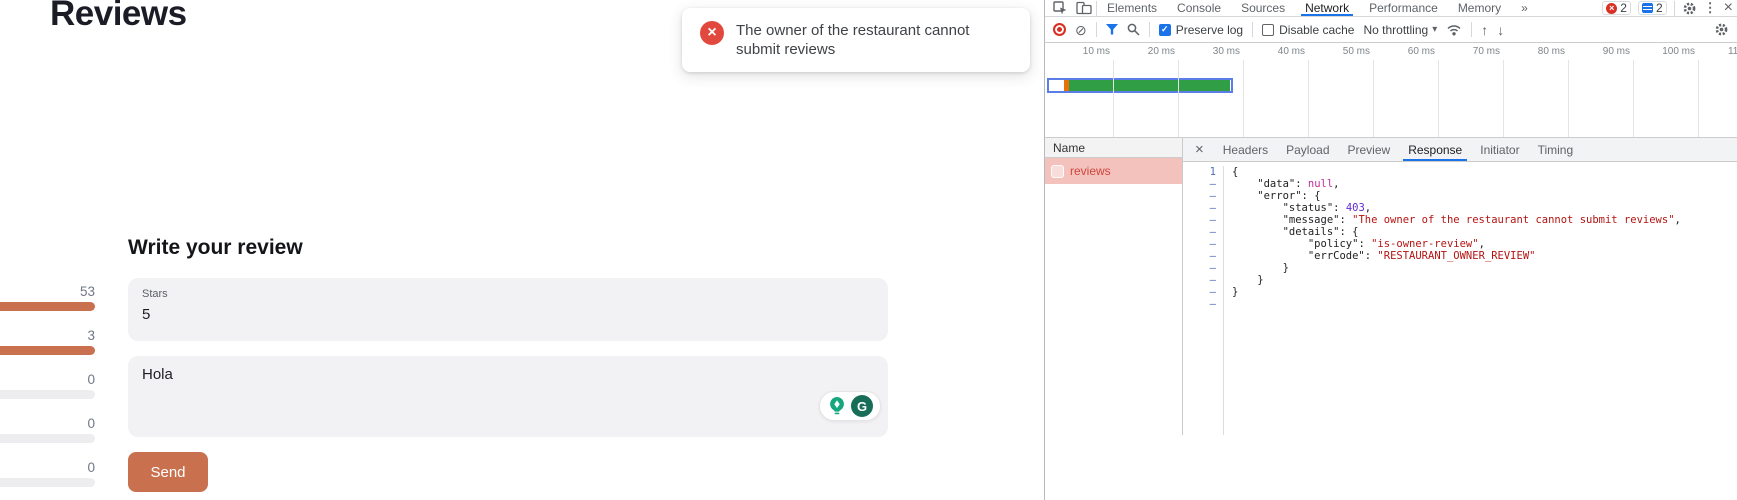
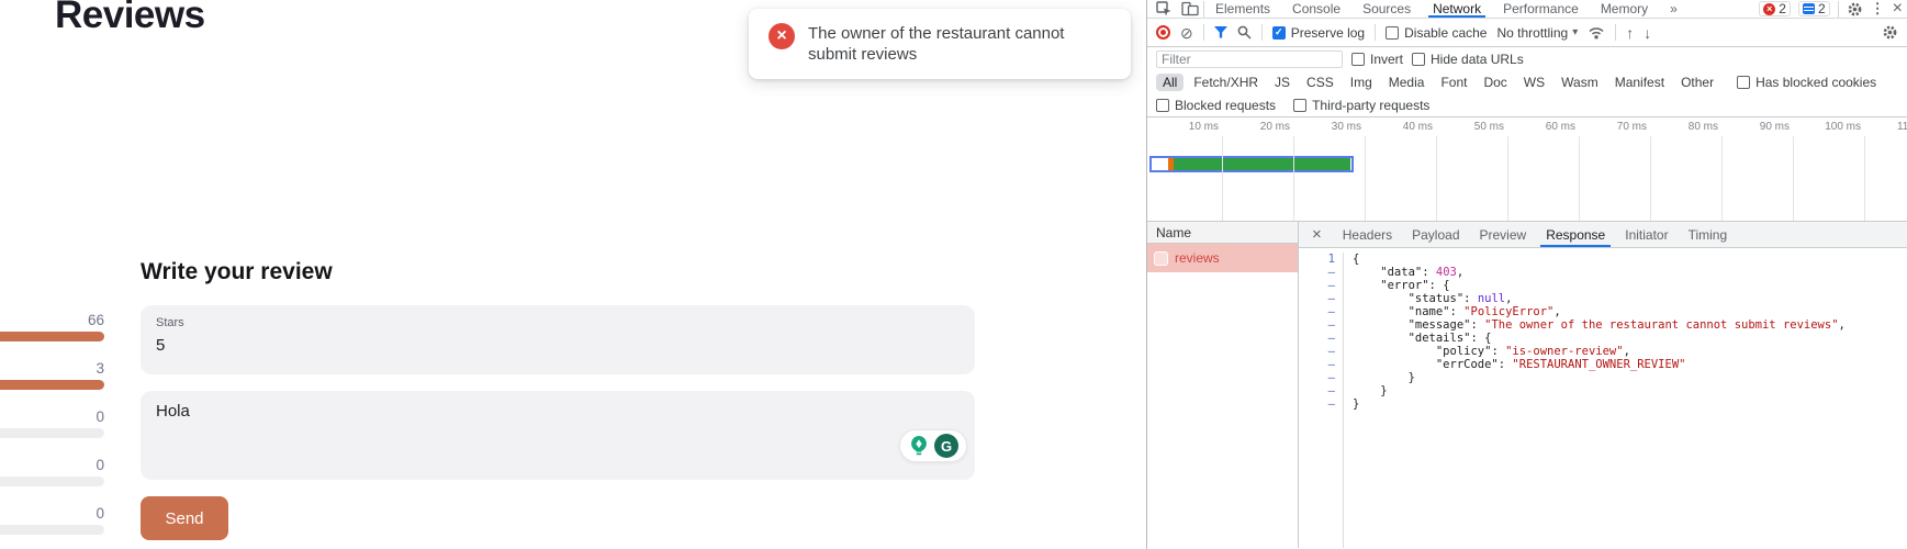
  Reviews
  ×
  The owner of the restaurant cannot submit reviews
- 53
+ 66
  3
  0
  0
  0
  Write your review
  Stars
  5
  Hola
  G
  Send
  Elements
  Console
  Sources
  Network
  Performance
  Memory
  »
  ×
  2
  2
  ⋮
  ×
  ⊘
  ✓
  Preserve log
  Disable cache
  No throttling
  ▾
  ↑
  ↓
+ Filter
+ Invert
+ Hide data URLs
+ All
+ Fetch/XHR
+ JS
+ CSS
+ Img
+ Media
+ Font
+ Doc
+ WS
+ Wasm
+ Manifest
+ Other
+ Has blocked cookies
+ Blocked requests
+ Third-party requests
  10 ms
  20 ms
  30 ms
  40 ms
  50 ms
  60 ms
  70 ms
  80 ms
  90 ms
  100 ms
  Name
  reviews
  ×
  Headers
  Payload
  Preview
  Response
  Initiator
  Timing
  1
  –
  –
  –
  –
  –
  –
  –
  –
  –
  –
  –
  {
- "data": null,
+ "data": 403,
  "error": {
- "status": 403,
+ "status": null,
+ "name": "PolicyError",
  "message": "The owner of the restaurant cannot submit reviews",
  "details": {
  "policy": "is-owner-review",
  "errCode": "RESTAURANT_OWNER_REVIEW"
  }
  }
  }
